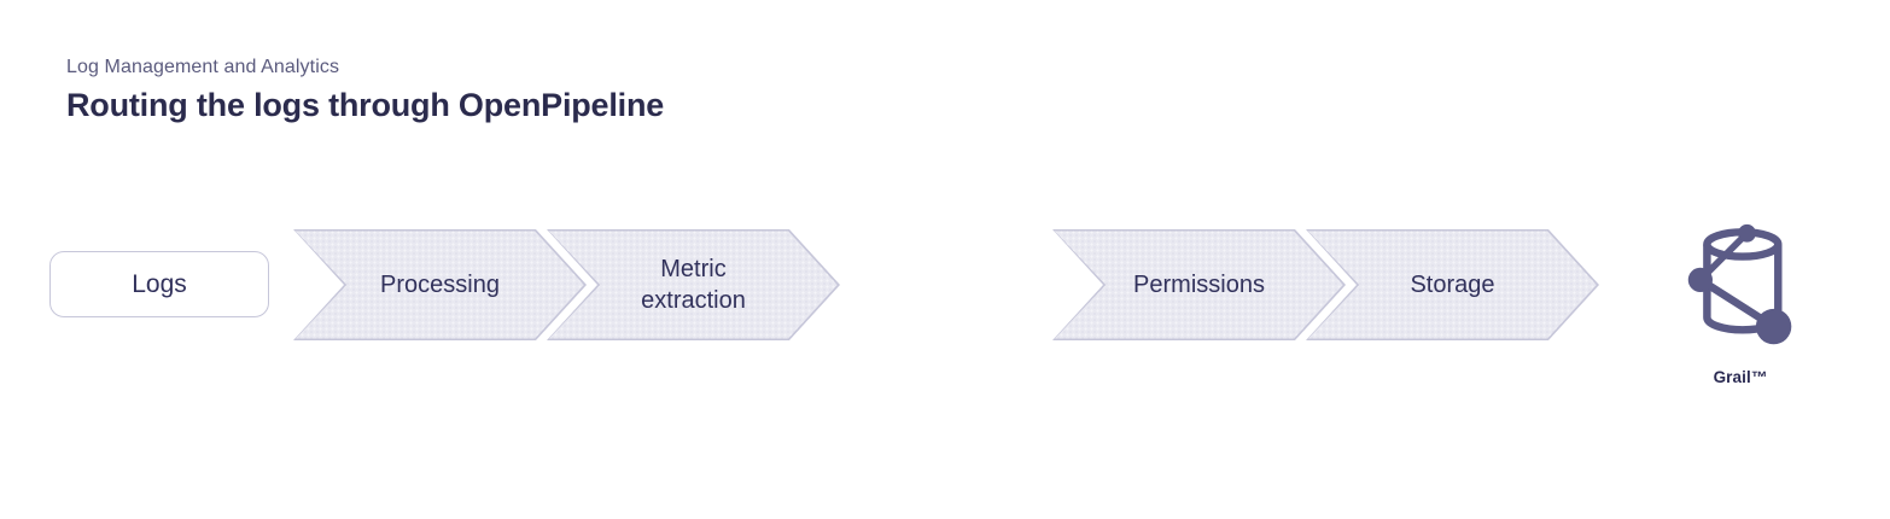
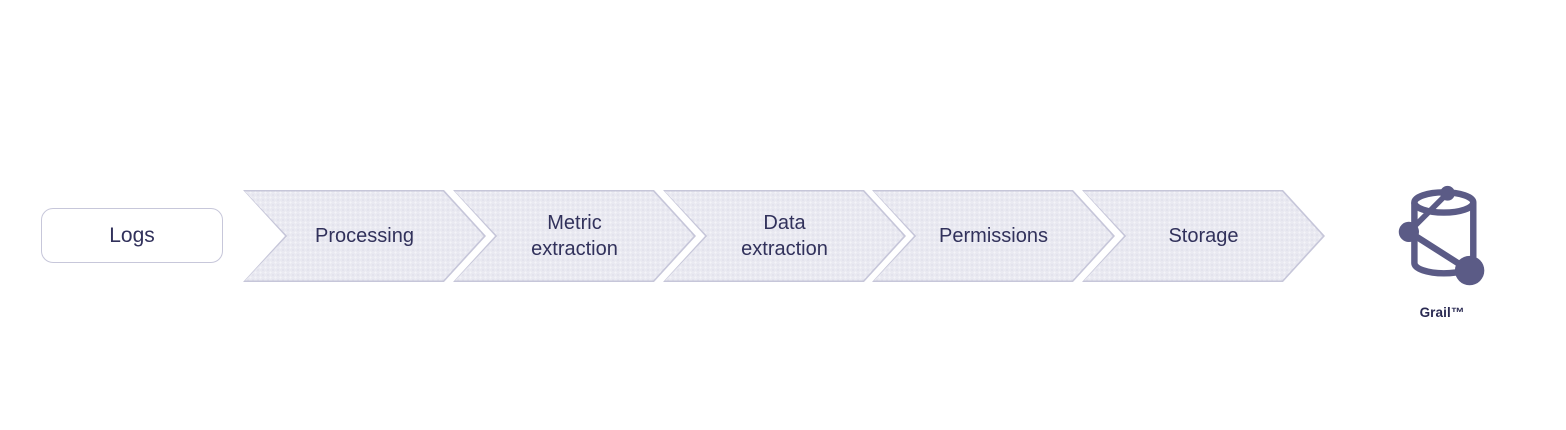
- Log Management and Analytics
- Routing the logs through OpenPipeline
  Logs
  Processing
  Metric extraction
+ Data extraction
  Permissions
  Storage
  Grail™
